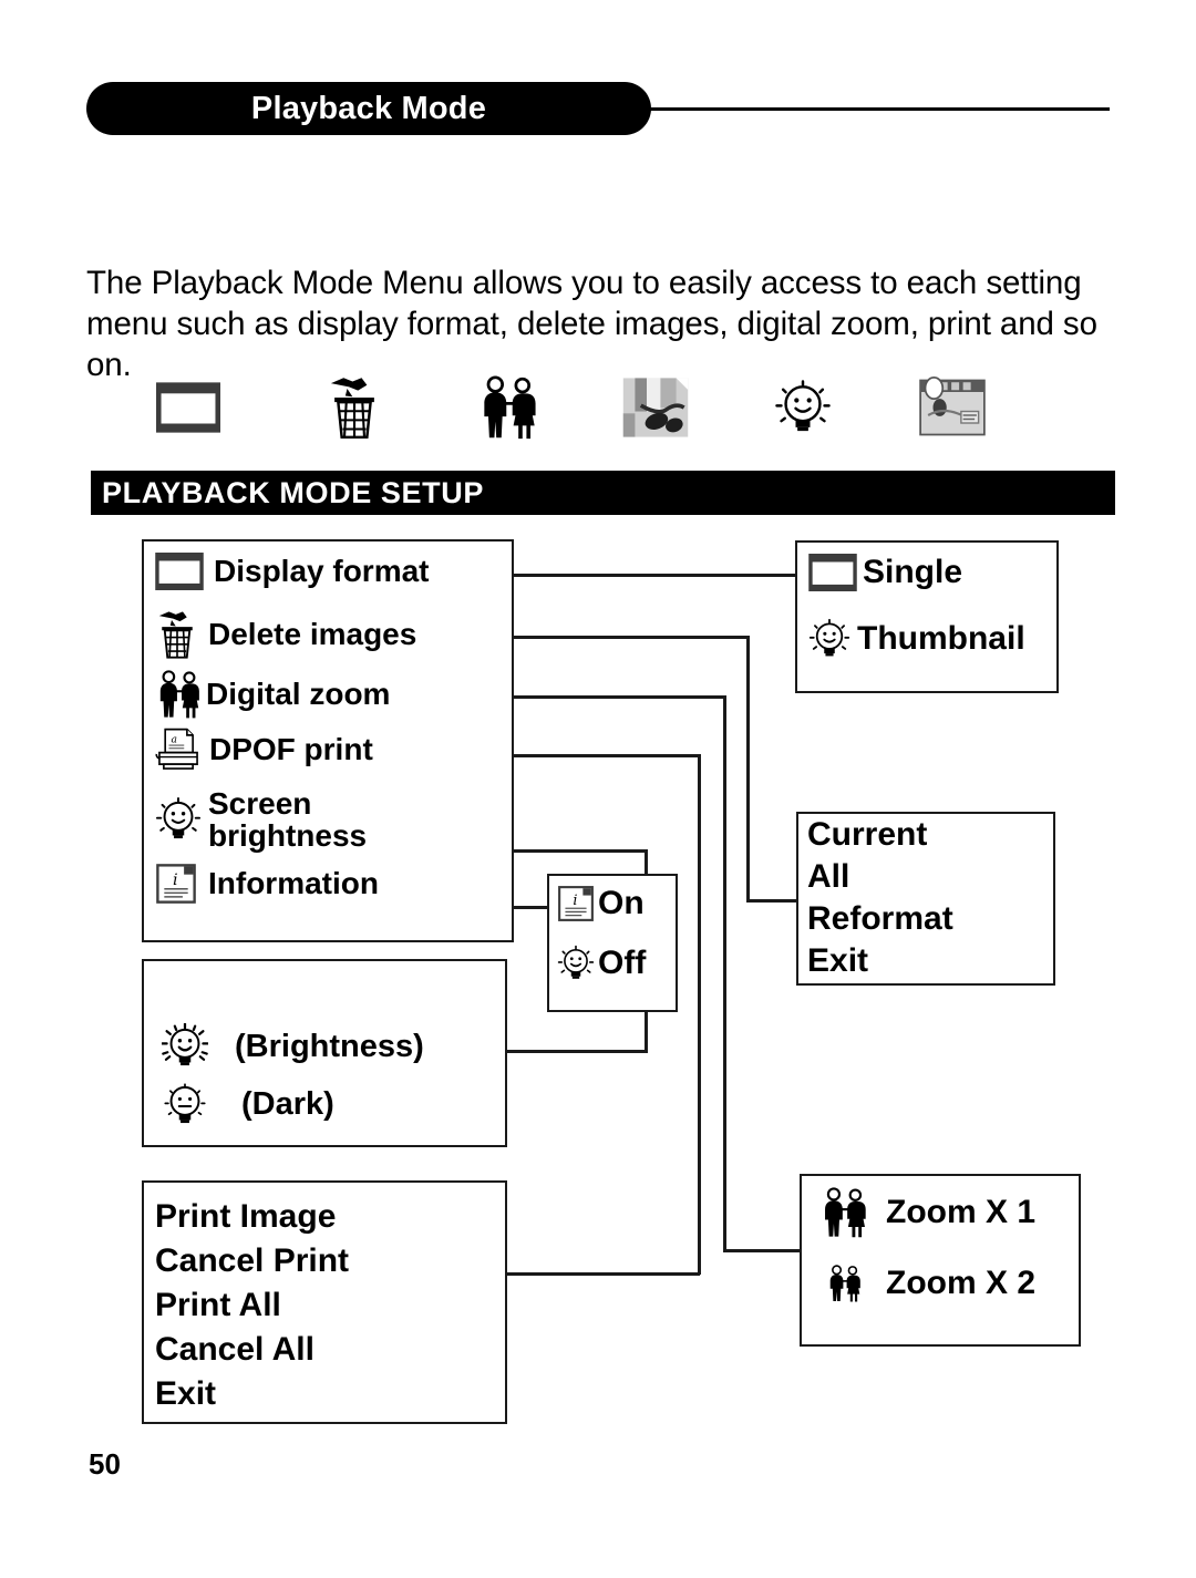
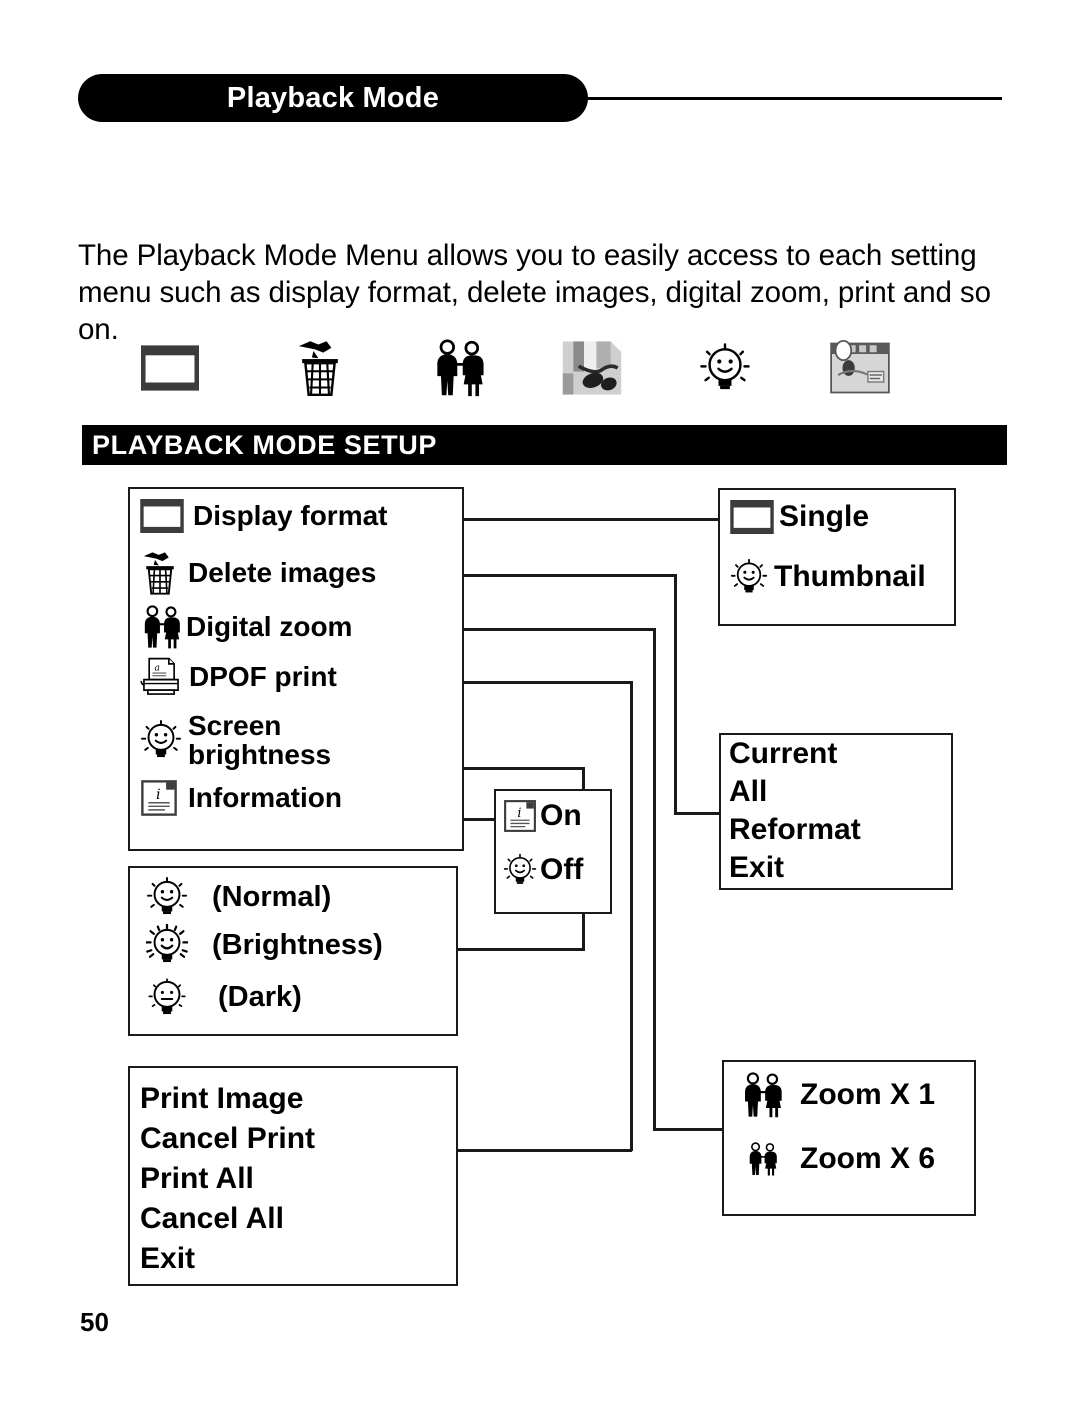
  Playback Mode
  The Playback Mode Menu allows you to easily access to each setting menu such as display format, delete images, digital zoom, print and so on.
  PLAYBACK MODE SETUP
  Display format
  Delete images
  Digital zoom
  DPOF print
  Screen
  brightness
  Information
  Single
  Thumbnail
  Current
  All
  Reformat
  Exit
  On
  Off
+ (Normal)
  (Brightness)
  (Dark)
  Print Image
  Cancel Print
  Print All
  Cancel All
  Exit
  Zoom X 1
- Zoom X 2
+ Zoom X 6
  50
